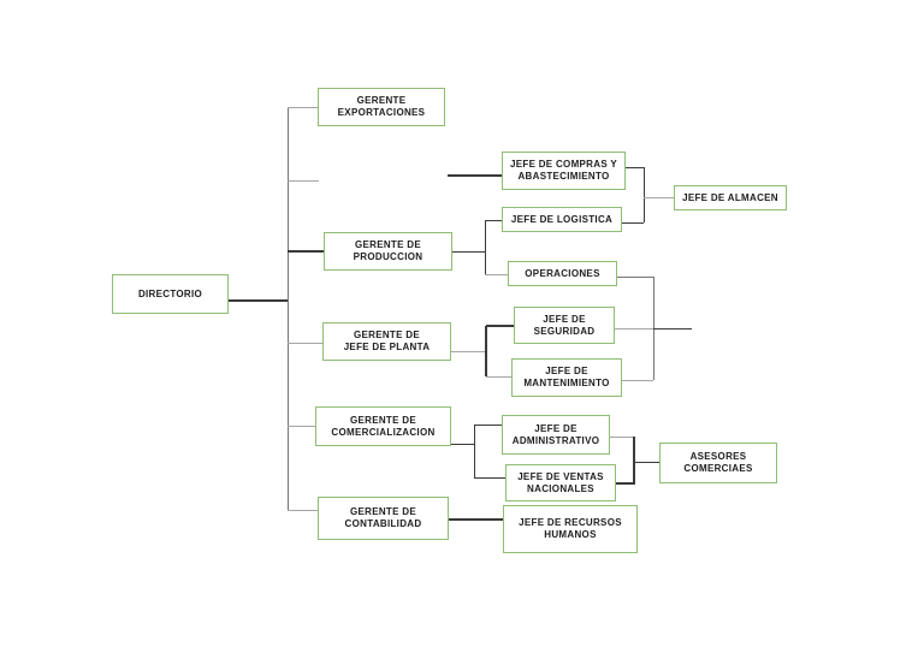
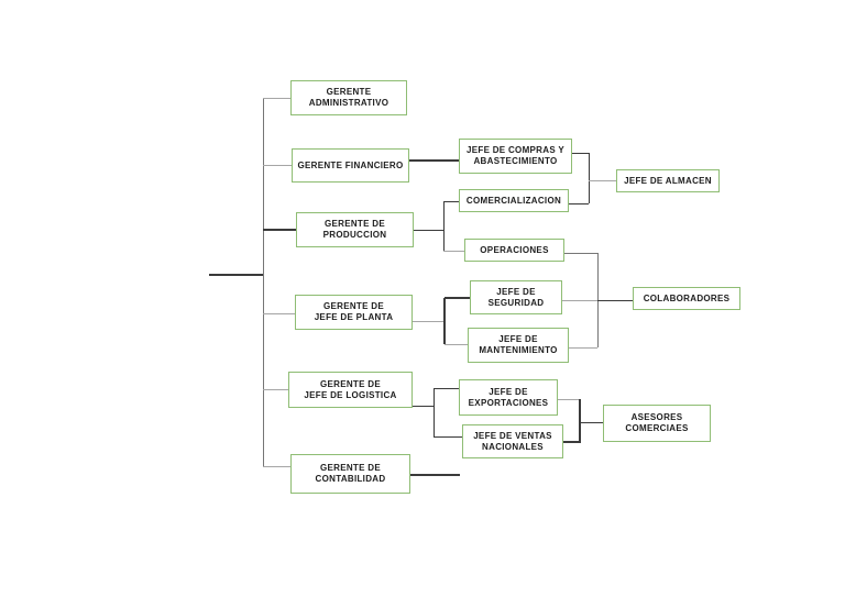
- DIRECTORIO
  GERENTE
- EXPORTACIONES
+ ADMINISTRATIVO
+ GERENTE FINANCIERO
  GERENTE DE
  PRODUCCION
  GERENTE DE
  JEFE DE PLANTA
  GERENTE DE
- COMERCIALIZACION
+ JEFE DE LOGISTICA
  GERENTE DE
  CONTABILIDAD
  JEFE DE COMPRAS Y
  ABASTECIMIENTO
- JEFE DE LOGISTICA
+ COMERCIALIZACION
  OPERACIONES
  JEFE DE
  SEGURIDAD
  JEFE DE
  MANTENIMIENTO
  JEFE DE
- ADMINISTRATIVO
+ EXPORTACIONES
  JEFE DE VENTAS
  NACIONALES
- JEFE DE RECURSOS
- HUMANOS
  JEFE DE ALMACEN
+ COLABORADORES
  ASESORES
  COMERCIAES
